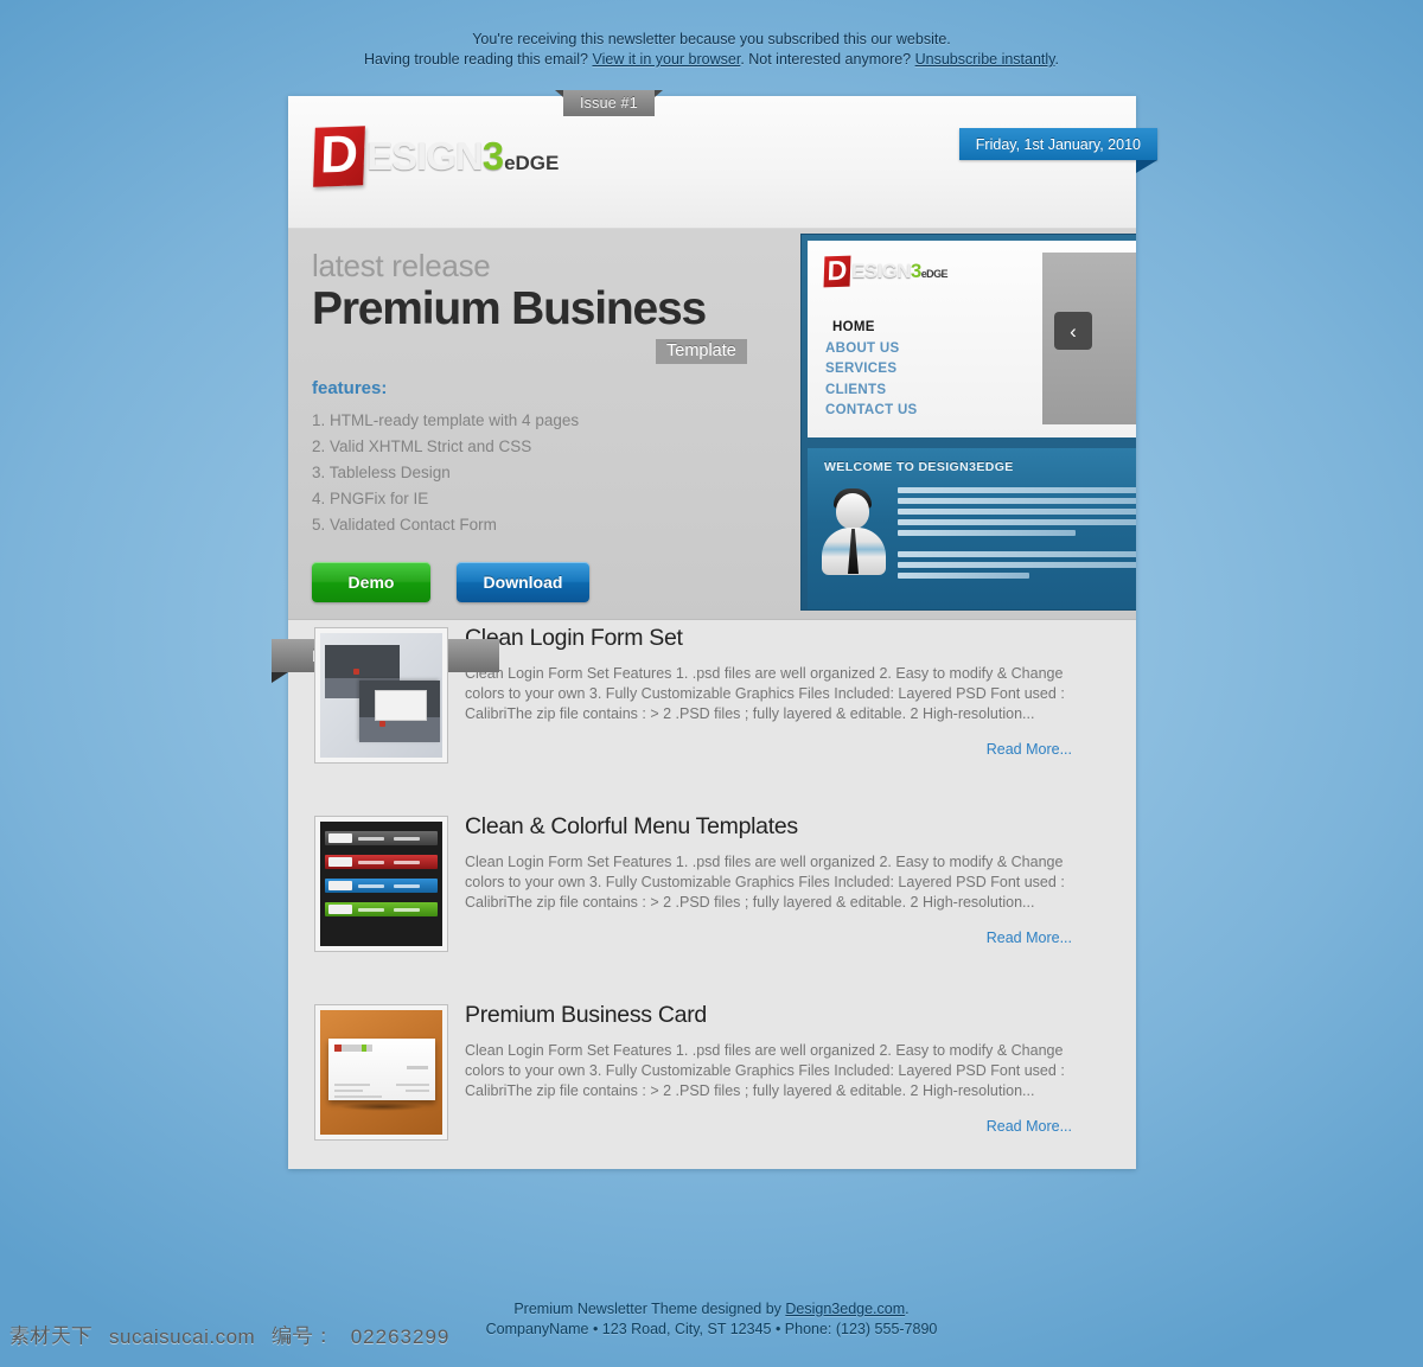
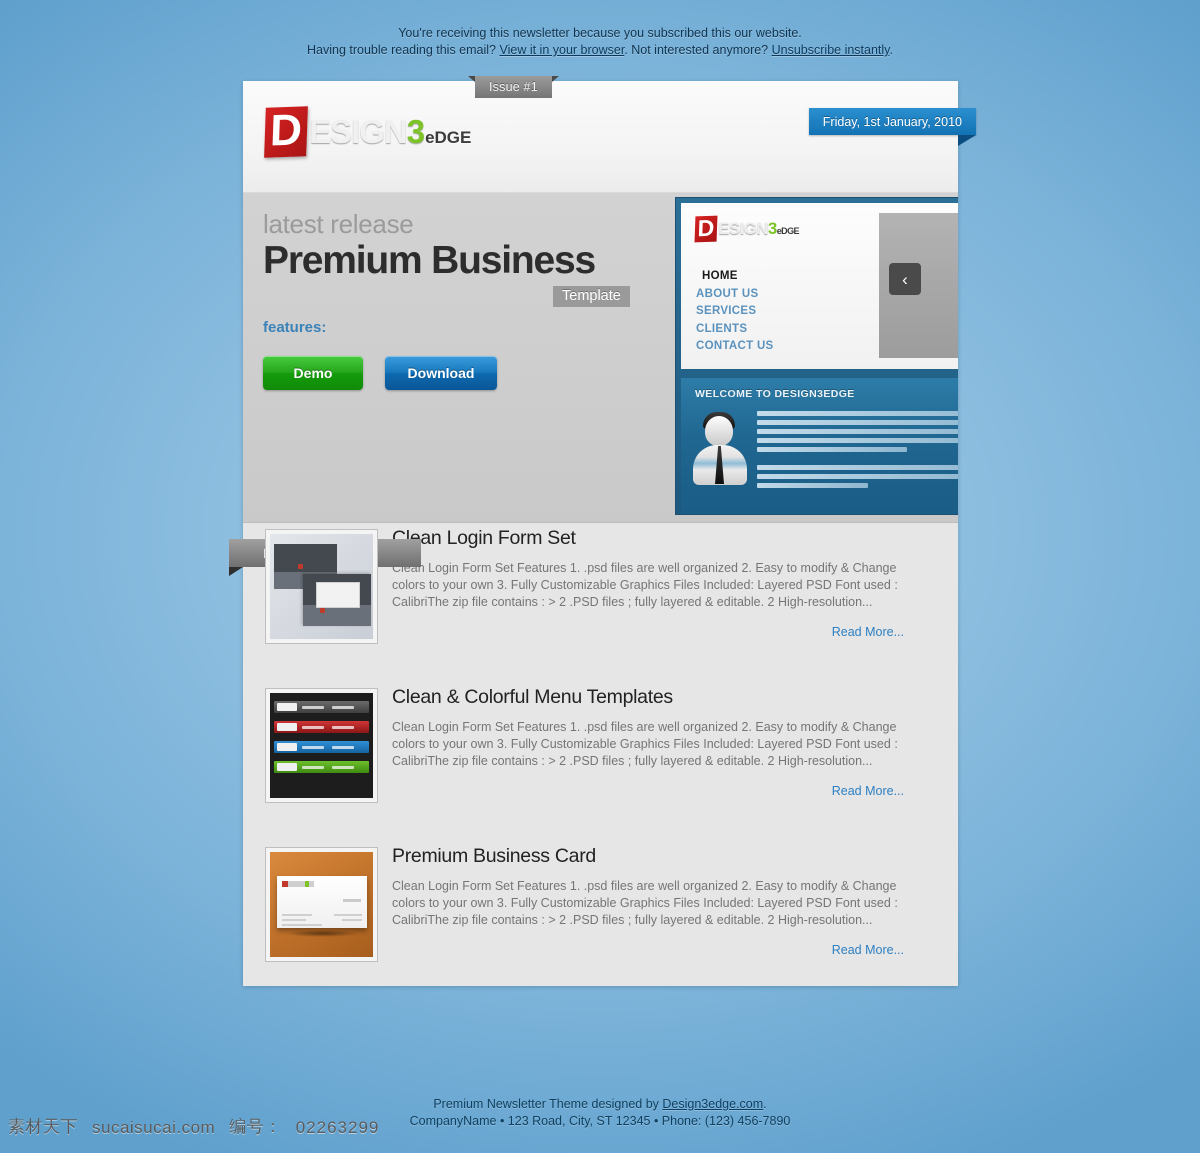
  You're receiving this newsletter because you subscribed this our website.
  Having trouble reading this email? View it in your browser. Not interested anymore? Unsubscribe instantly.
  Issue #1
  ESIGN
  3
  eDGE
  Friday, 1st January, 2010
  latest release
  Premium Business
  Template
  features:
- 1. HTML-ready template with 4 pages
- 2. Valid XHTML Strict and CSS
- 3. Tableless Design
- 4. PNGFix for IE
- 5. Validated Contact Form
  Demo
  Download
  ESIGN3eDGE
  HOME
  ABOUT US
  SERVICES
  CLIENTS
  CONTACT US
  ‹
  WELCOME TO DESIGN3EDGE
  Clean Login Form Set
  Clean Login Form Set Features 1. .psd files are well organized 2. Easy to modify & Change colors to your own 3. Fully Customizable Graphics Files Included: Layered PSD Font used : CalibriThe zip file contains : > 2 .PSD files ; fully layered & editable. 2 High-resolution...
  Read More...
  Clean & Colorful Menu Templates
  Clean Login Form Set Features 1. .psd files are well organized 2. Easy to modify & Change colors to your own 3. Fully Customizable Graphics Files Included: Layered PSD Font used : CalibriThe zip file contains : > 2 .PSD files ; fully layered & editable. 2 High-resolution...
  Read More...
  Premium Business Card
  Clean Login Form Set Features 1. .psd files are well organized 2. Easy to modify & Change colors to your own 3. Fully Customizable Graphics Files Included: Layered PSD Font used : CalibriThe zip file contains : > 2 .PSD files ; fully layered & editable. 2 High-resolution...
  Read More...
  Premium Newsletter Theme designed by Design3edge.com.
- CompanyName • 123 Road, City, ST 12345 • Phone: (123) 555-7890
+ CompanyName • 123 Road, City, ST 12345 • Phone: (123) 456-7890
  素材天下
  sucaisucai.com
  编号：
  02263299
